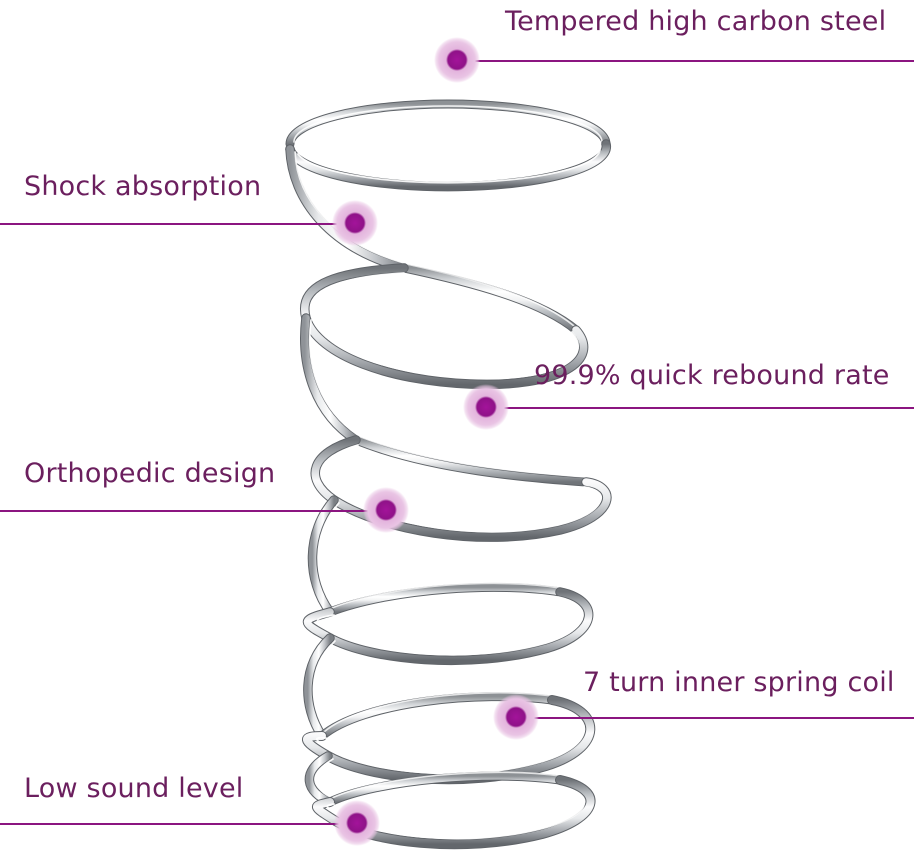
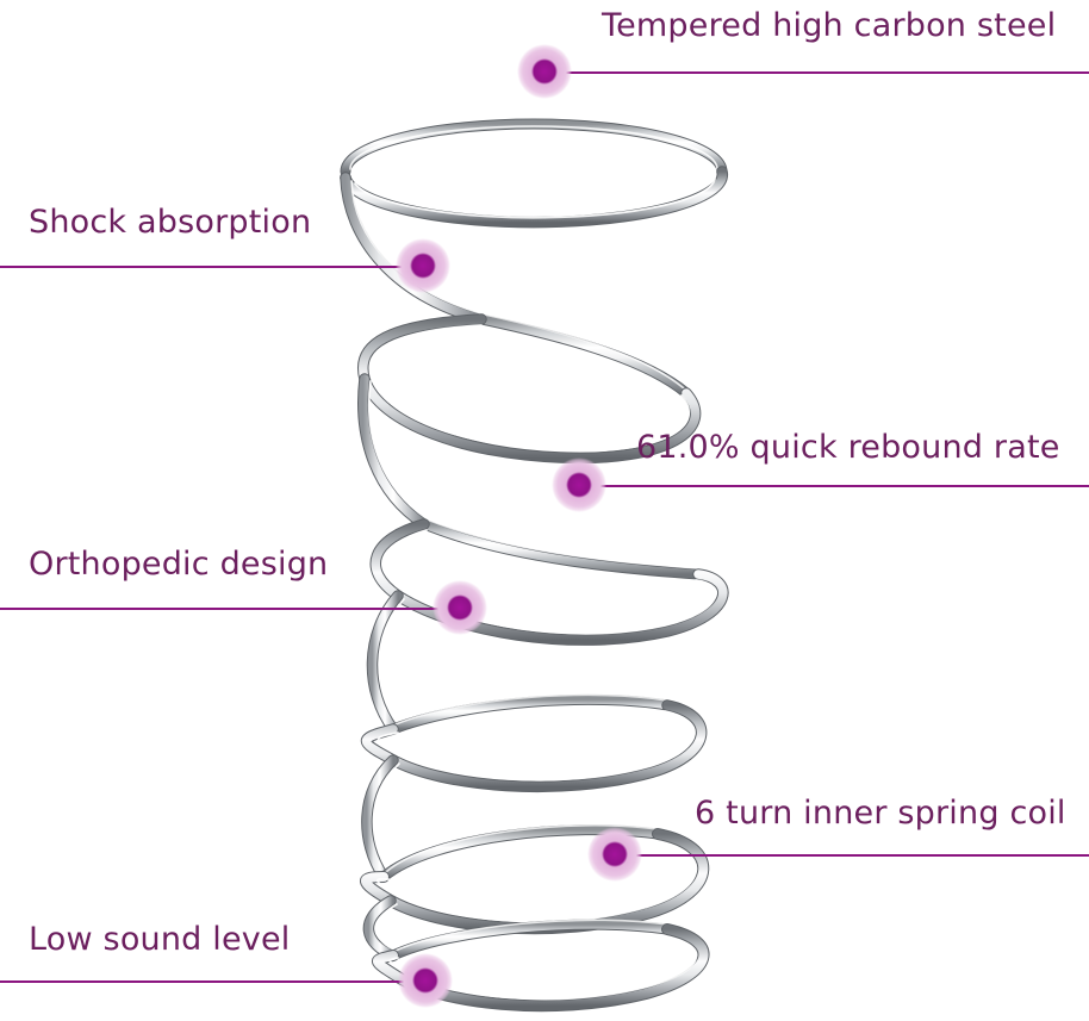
  Tempered high carbon steel
  Shock absorption
- 99.9% quick rebound rate
+ 61.0% quick rebound rate
  Orthopedic design
- 7 turn inner spring coil
+ 6 turn inner spring coil
  Low sound level
